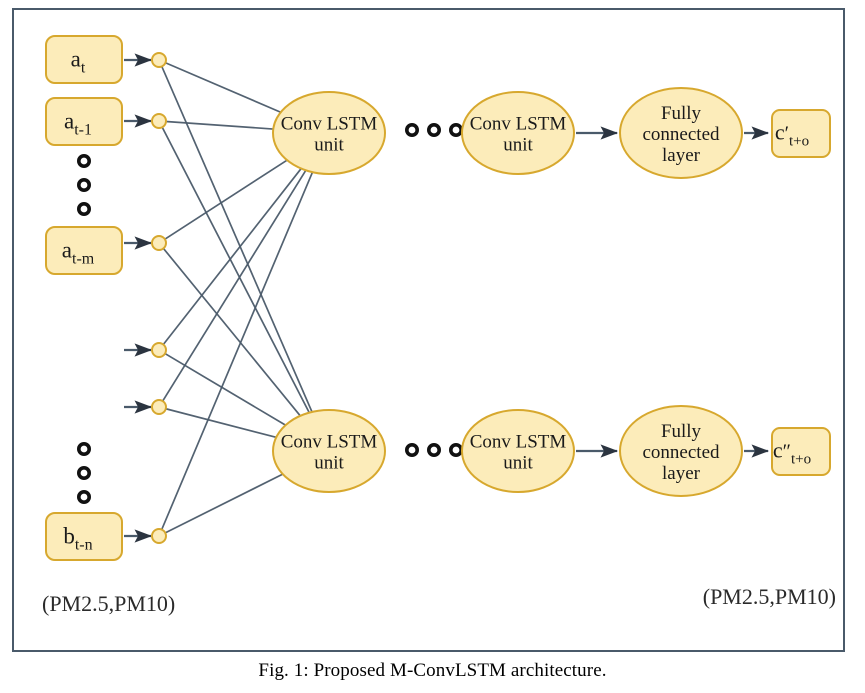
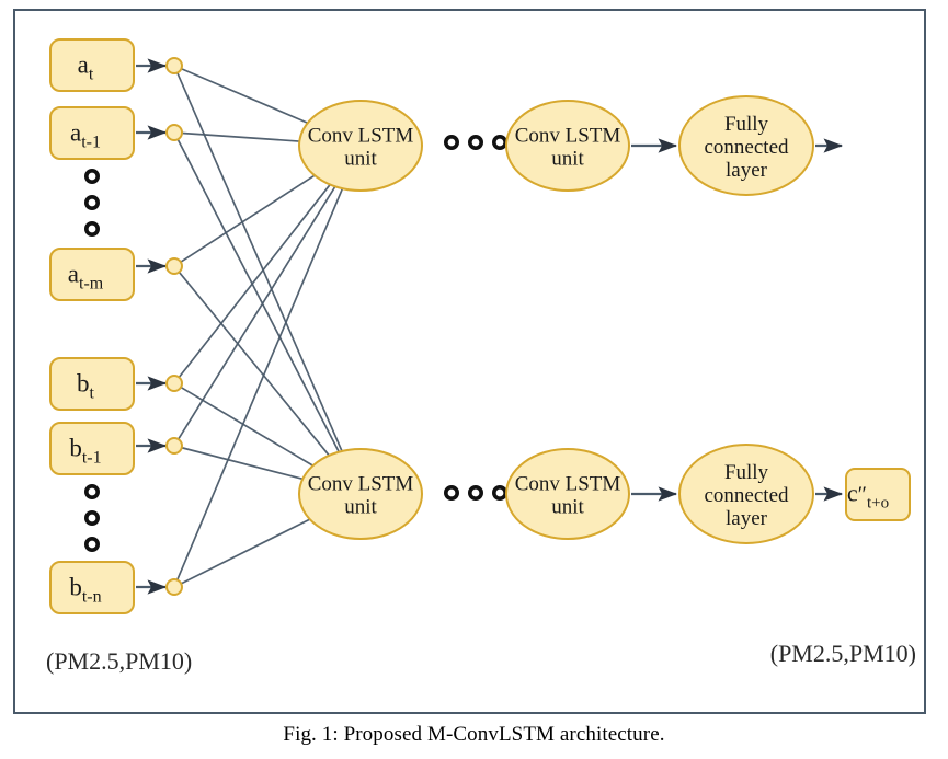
  at
  at-1
  at-m
+ bt
+ bt-1
  bt-n
  Conv LSTM
  unit
  Conv LSTM
  unit
  Fully
  connected
  layer
- c′t+o
  Conv LSTM
  unit
  Conv LSTM
  unit
  Fully
  connected
  layer
  c″t+o
  (PM2.5,PM10)
  (PM2.5,PM10)
  Fig. 1: Proposed M-ConvLSTM architecture.
